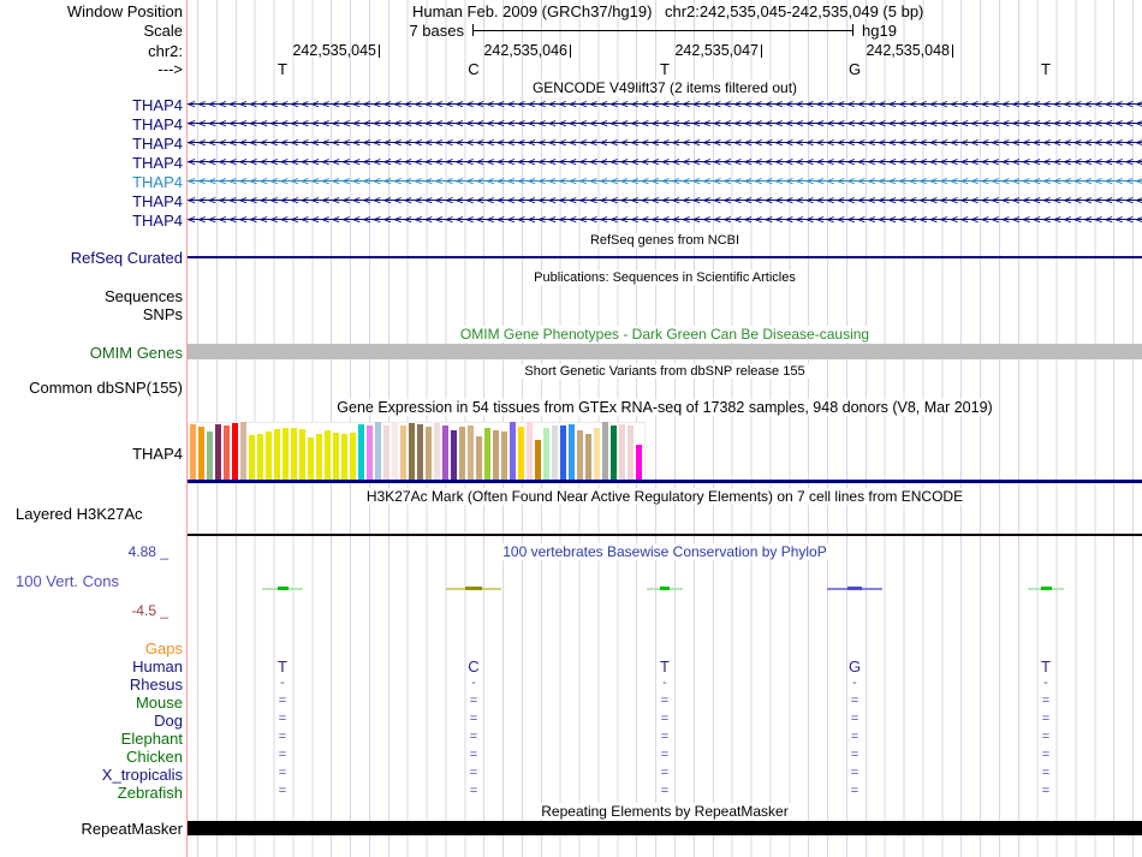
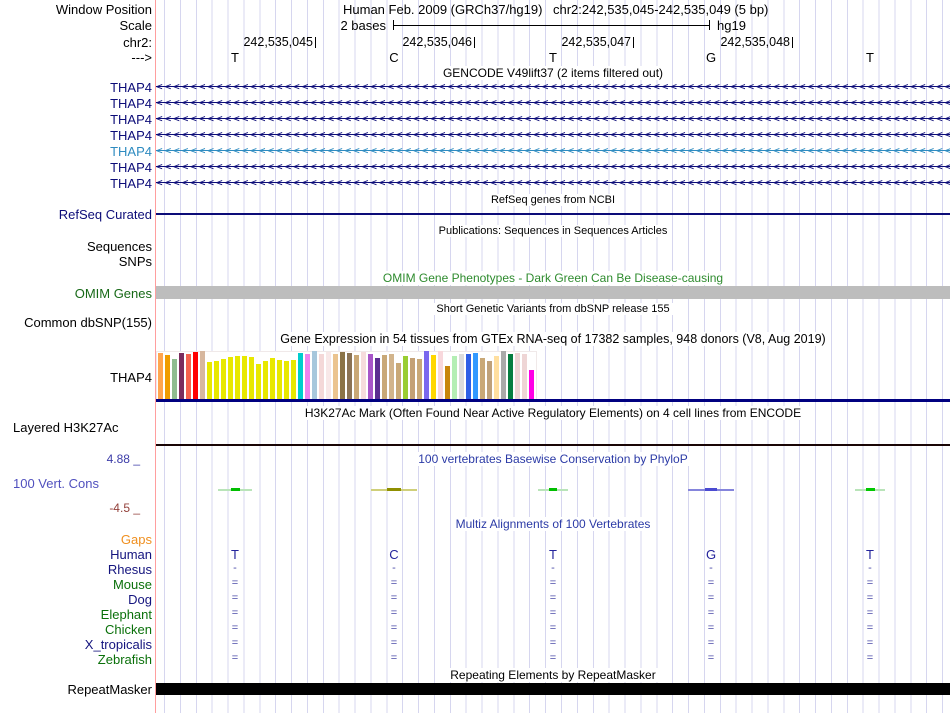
  Window Position
  Scale
  chr2:
  --->
  Human Feb. 2009 (GRCh37/hg19)
  chr2:242,535,045-242,535,049 (5 bp)
- 7 bases
+ 2 bases
  hg19
  GENCODE V49lift37 (2 items filtered out)
  RefSeq genes from NCBI
- Publications: Sequences in Scientific Articles
+ Publications: Sequences in Sequences Articles
  OMIM Gene Phenotypes - Dark Green Can Be Disease-causing
  Short Genetic Variants from dbSNP release 155
- Gene Expression in 54 tissues from GTEx RNA-seq of 17382 samples, 948 donors (V8, Mar 2019)
+ Gene Expression in 54 tissues from GTEx RNA-seq of 17382 samples, 948 donors (V8, Aug 2019)
- H3K27Ac Mark (Often Found Near Active Regulatory Elements) on 7 cell lines from ENCODE
+ H3K27Ac Mark (Often Found Near Active Regulatory Elements) on 4 cell lines from ENCODE
  100 vertebrates Basewise Conservation by PhyloP
+ Multiz Alignments of 100 Vertebrates
  Repeating Elements by RepeatMasker
  RefSeq Curated
  Sequences
  SNPs
  OMIM Genes
  Common dbSNP(155)
  THAP4
  Layered H3K27Ac
  4.88 _
  100 Vert. Cons
  -4.5 _
  RepeatMasker
  242,535,045
  242,535,046
  242,535,047
  242,535,048
  T
  C
  T
  G
  T
  THAP4
  <<<<<<<<<<<<<<<<<<<<<<<<<<<<<<<<<<<<<<<<<<<<<<<<<<<<<<<<<<<<<<<<<<<<<<<<<<<<<<<<<<<<<<<<<<<<<
  THAP4
  <<<<<<<<<<<<<<<<<<<<<<<<<<<<<<<<<<<<<<<<<<<<<<<<<<<<<<<<<<<<<<<<<<<<<<<<<<<<<<<<<<<<<<<<<<<<<
  THAP4
  <<<<<<<<<<<<<<<<<<<<<<<<<<<<<<<<<<<<<<<<<<<<<<<<<<<<<<<<<<<<<<<<<<<<<<<<<<<<<<<<<<<<<<<<<<<<<
  THAP4
  <<<<<<<<<<<<<<<<<<<<<<<<<<<<<<<<<<<<<<<<<<<<<<<<<<<<<<<<<<<<<<<<<<<<<<<<<<<<<<<<<<<<<<<<<<<<<
  THAP4
  <<<<<<<<<<<<<<<<<<<<<<<<<<<<<<<<<<<<<<<<<<<<<<<<<<<<<<<<<<<<<<<<<<<<<<<<<<<<<<<<<<<<<<<<<<<<<
  THAP4
  <<<<<<<<<<<<<<<<<<<<<<<<<<<<<<<<<<<<<<<<<<<<<<<<<<<<<<<<<<<<<<<<<<<<<<<<<<<<<<<<<<<<<<<<<<<<<
  THAP4
  <<<<<<<<<<<<<<<<<<<<<<<<<<<<<<<<<<<<<<<<<<<<<<<<<<<<<<<<<<<<<<<<<<<<<<<<<<<<<<<<<<<<<<<<<<<<<
  Gaps
  Human
  T
  C
  T
  G
  T
  Rhesus
  -
  -
  -
  -
  -
  Mouse
  =
  =
  =
  =
  =
  Dog
  =
  =
  =
  =
  =
  Elephant
  =
  =
  =
  =
  =
  Chicken
  =
  =
  =
  =
  =
  X_tropicalis
  =
  =
  =
  =
  =
  Zebrafish
  =
  =
  =
  =
  =
